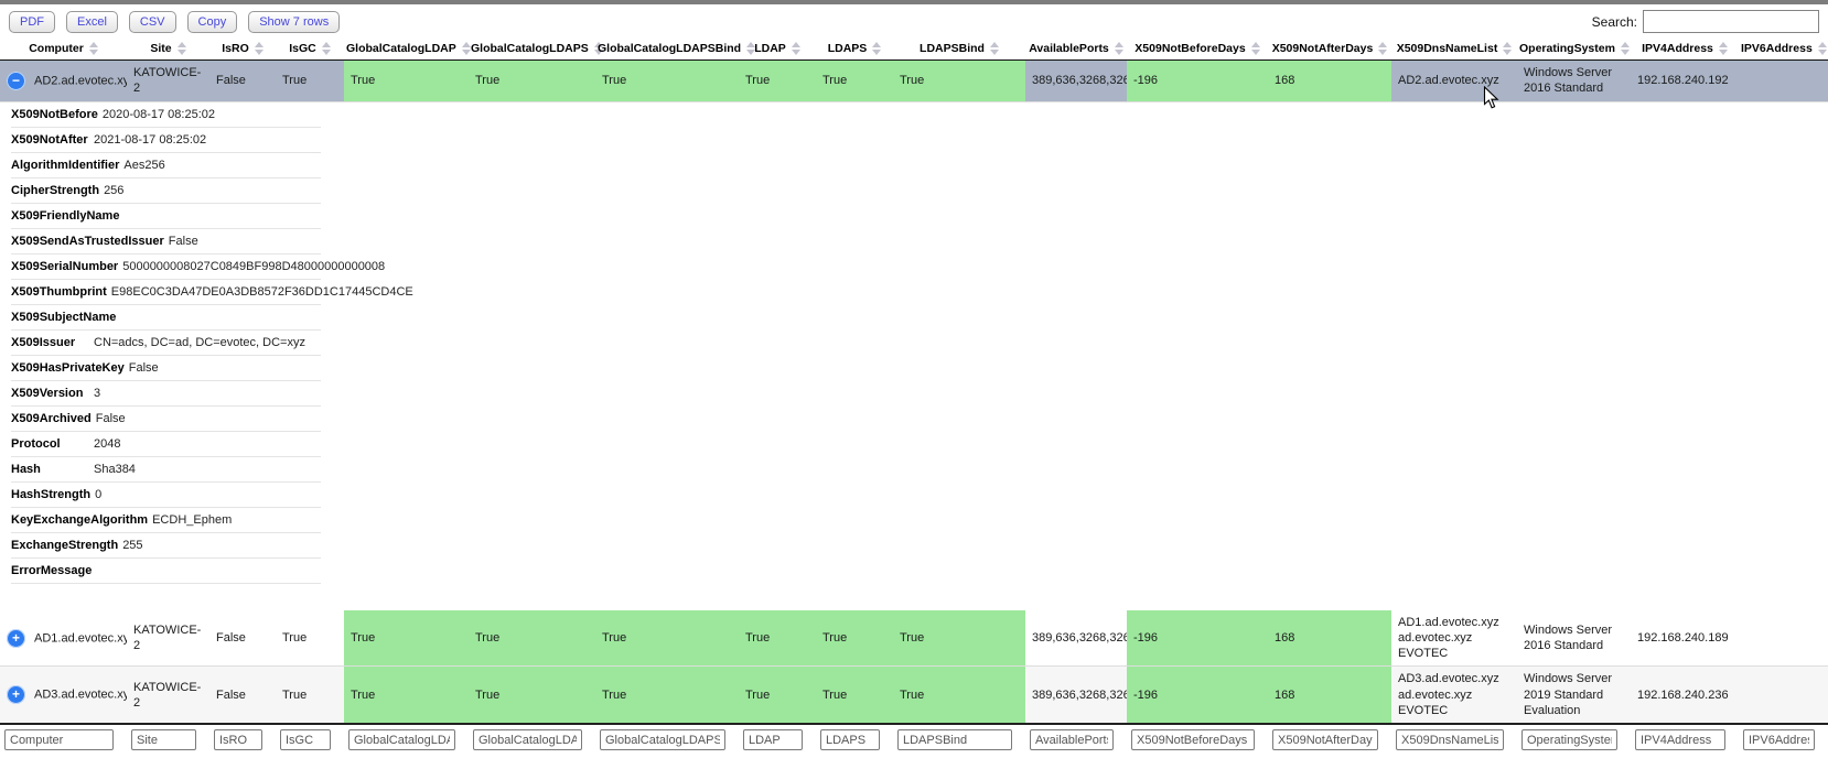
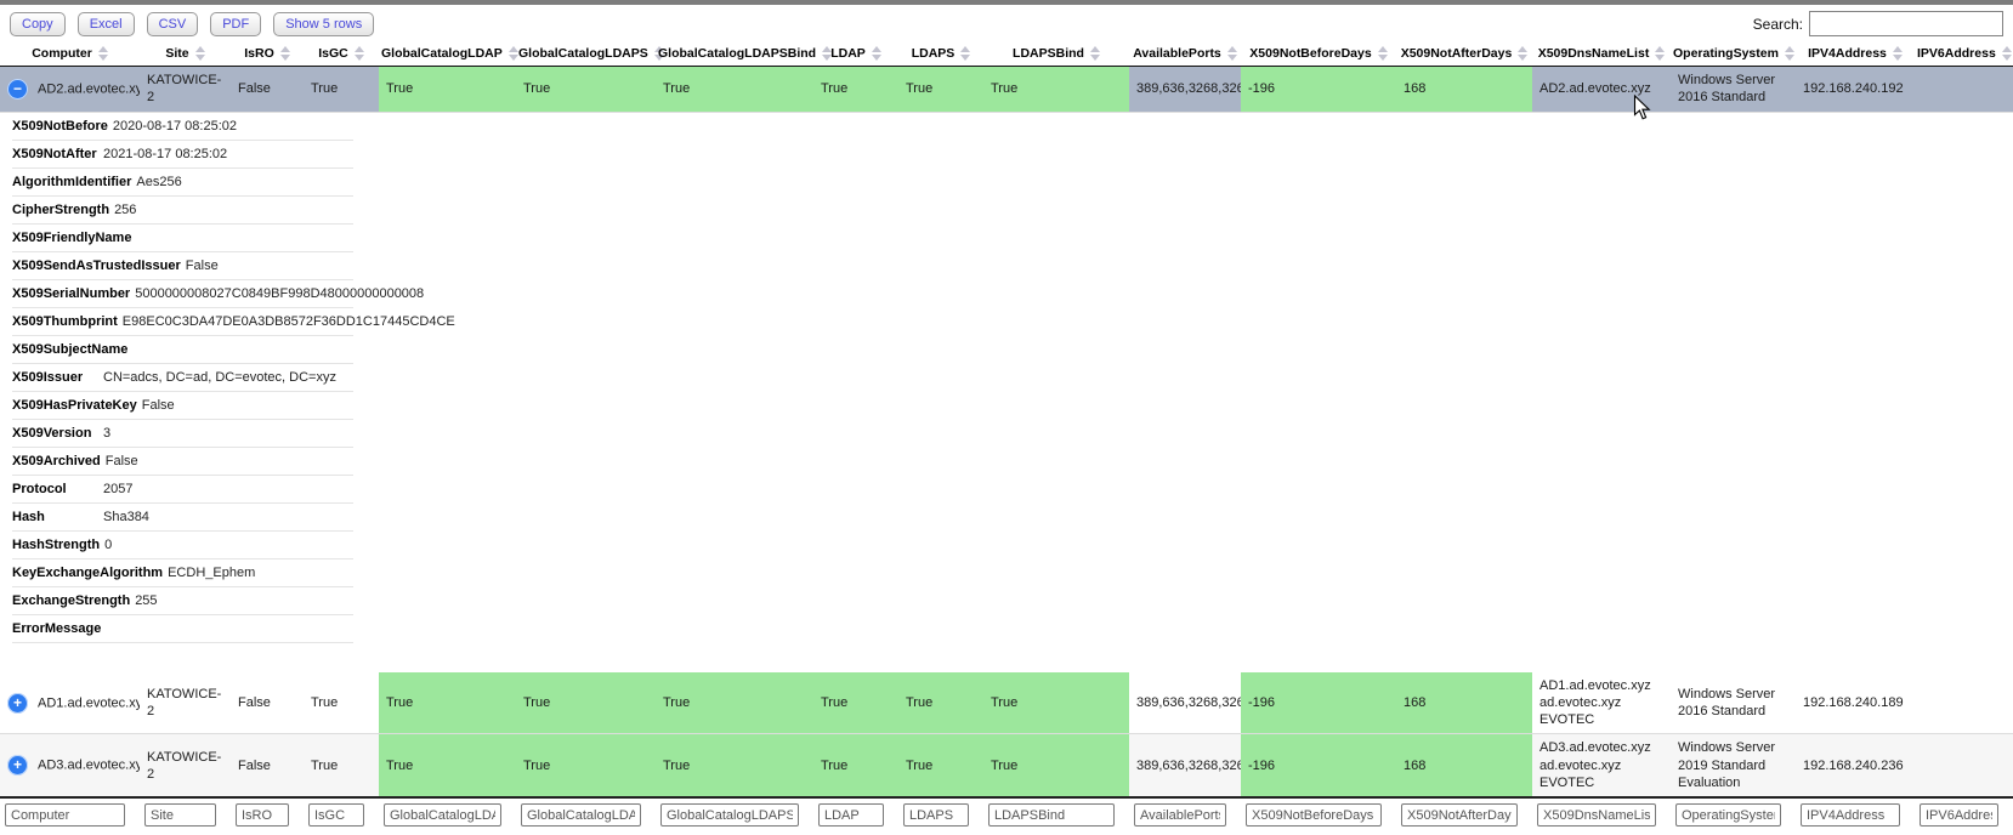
- PDF
+ Copy
  Excel
  CSV
- Copy
+ PDF
- Show 7 rows
+ Show 5 rows
  Search:
  Computer	Site	IsRO	IsGC	GlobalCatalogLDAP	GlobalCatalogLDAPS	GlobalCatalogLDAPSBind	LDAP	LDAPS	LDAPSBind	AvailablePorts	X509NotBeforeDays	X509NotAfterDays	X509DnsNameList	OperatingSystem	IPV4Address	IPV6Address
  − AD2.ad.evotec.xy	KATOWICE-2	False	True	True	True	True	True	True	True	389,636,3268,326	-196	168	AD2.ad.evotec.xyz	Windows Server 2016 Standard	192.168.240.192
- X509NotBefore 2020-08-17 08:25:02X509NotAfter 2021-08-17 08:25:02AlgorithmIdentifier Aes256CipherStrength 256X509FriendlyNameX509SendAsTrustedIssuer FalseX509SerialNumber 5000000008027C0849BF998D48000000000008X509Thumbprint E98EC0C3DA47DE0A3DB8572F36DD1C17445CD4CEX509SubjectNameX509Issuer CN=adcs, DC=ad, DC=evotec, DC=xyzX509HasPrivateKey FalseX509Version 3X509Archived FalseProtocol 2048Hash Sha384HashStrength 0KeyExchangeAlgorithm ECDH_EphemExchangeStrength 255ErrorMessage
+ X509NotBefore 2020-08-17 08:25:02X509NotAfter 2021-08-17 08:25:02AlgorithmIdentifier Aes256CipherStrength 256X509FriendlyNameX509SendAsTrustedIssuer FalseX509SerialNumber 5000000008027C0849BF998D48000000000008X509Thumbprint E98EC0C3DA47DE0A3DB8572F36DD1C17445CD4CEX509SubjectNameX509Issuer CN=adcs, DC=ad, DC=evotec, DC=xyzX509HasPrivateKey FalseX509Version 3X509Archived FalseProtocol 2057Hash Sha384HashStrength 0KeyExchangeAlgorithm ECDH_EphemExchangeStrength 255ErrorMessage
  + AD1.ad.evotec.xy	KATOWICE-2	False	True	True	True	True	True	True	True	389,636,3268,326	-196	168	AD1.ad.evotec.xyz ad.evotec.xyz EVOTEC	Windows Server 2016 Standard	192.168.240.189
  + AD3.ad.evotec.xy	KATOWICE-2	False	True	True	True	True	True	True	True	389,636,3268,326	-196	168	AD3.ad.evotec.xyz ad.evotec.xyz EVOTEC	Windows Server 2019 Standard Evaluation	192.168.240.236
  Computer	Site	IsRO	IsGC	GlobalCatalogLD	GlobalCatalogLDA	GlobalCatalogLDAPS	LDAP	LDAPS	LDAPSBind	AvailablePort	X509NotBeforeDays	X509NotAfterDay	X509DnsNameLis	OperatingSyste	IPV4Address	IPV6Addre
